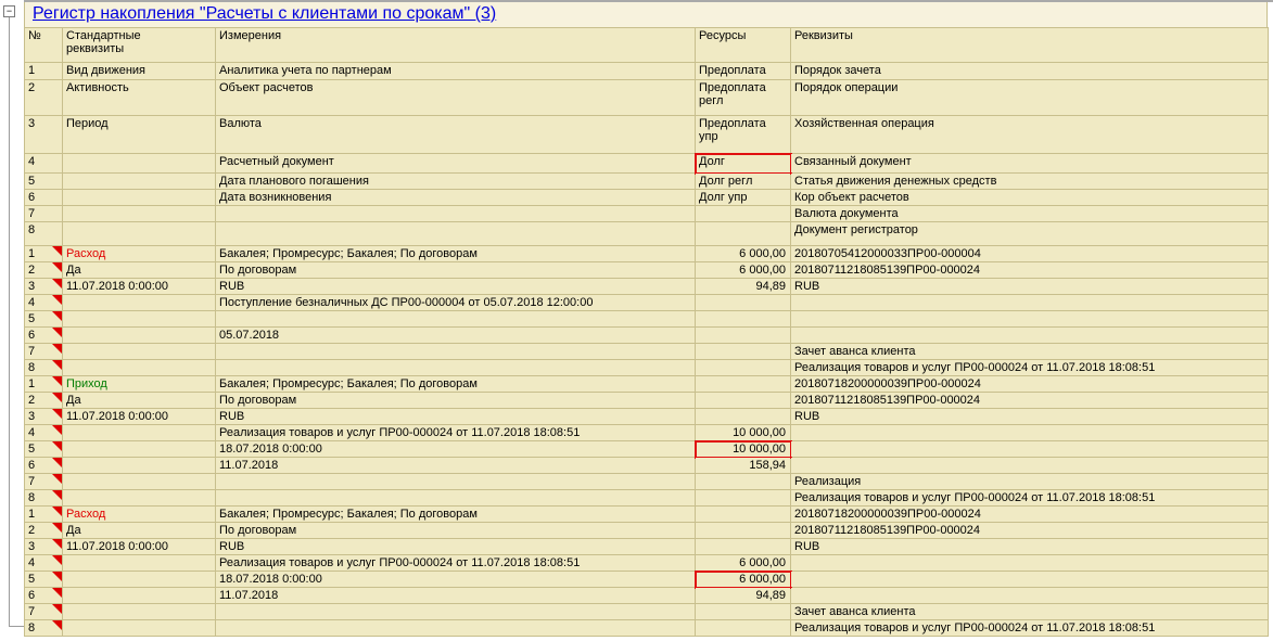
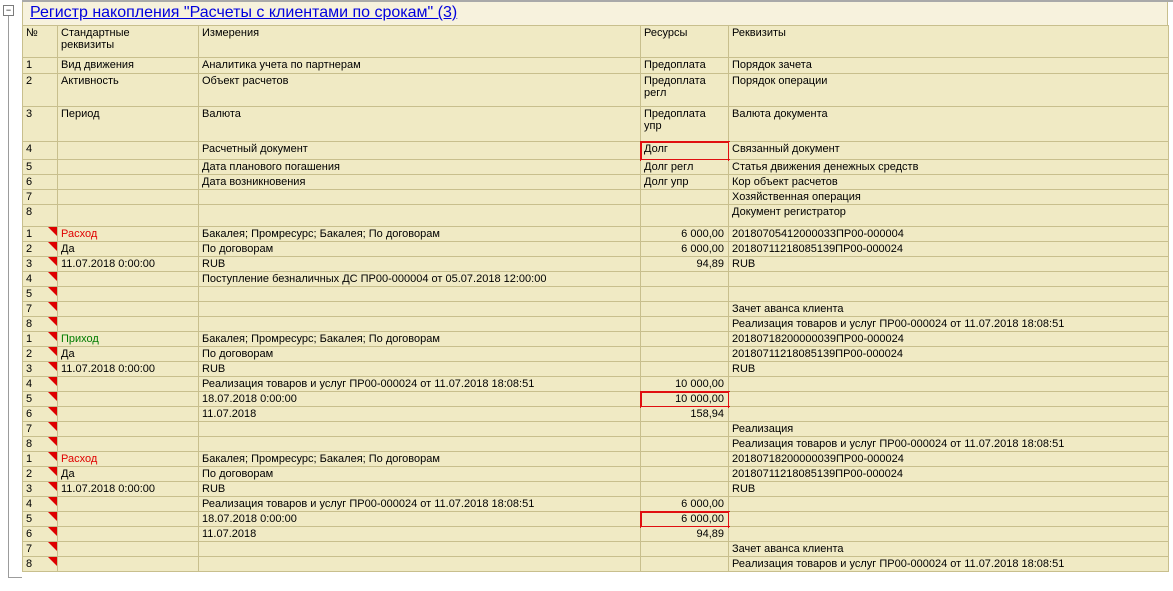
  −
  Регистр накопления "Расчеты с клиентами по срокам" (3)
  №	Стандартные реквизиты	Измерения	Ресурсы	Реквизиты
  1	Вид движения	Аналитика учета по партнерам	Предоплата	Порядок зачета
  2	Активность	Объект расчетов	Предоплата регл	Порядок операции
- 3	Период	Валюта	Предоплата упр	Хозяйственная операция
+ 3	Период	Валюта	Предоплата упр	Валюта документа
  4		Расчетный документ	Долг	Связанный документ
  5		Дата планового погашения	Долг регл	Статья движения денежных средств
  6		Дата возникновения	Долг упр	Кор объект расчетов
- 7				Валюта документа
+ 7				Хозяйственная операция
  8				Документ регистратор
  1	Расход	Бакалея; Промресурс; Бакалея; По договорам	6 000,00	20180705412000033ПР00-000004
  2	Да	По договорам	6 000,00	20180711218085139ПР00-000024
  3	11.07.2018 0:00:00	RUB	94,89	RUB
  4		Поступление безналичных ДС ПР00-000004 от 05.07.2018 12:00:00
  5
- 6		05.07.2018
  7				Зачет аванса клиента
  8				Реализация товаров и услуг ПР00-000024 от 11.07.2018 18:08:51
  1	Приход	Бакалея; Промресурс; Бакалея; По договорам		20180718200000039ПР00-000024
  2	Да	По договорам		20180711218085139ПР00-000024
  3	11.07.2018 0:00:00	RUB		RUB
  4		Реализация товаров и услуг ПР00-000024 от 11.07.2018 18:08:51	10 000,00
  5		18.07.2018 0:00:00	10 000,00
  6		11.07.2018	158,94
  7				Реализация
  8				Реализация товаров и услуг ПР00-000024 от 11.07.2018 18:08:51
  1	Расход	Бакалея; Промресурс; Бакалея; По договорам		20180718200000039ПР00-000024
  2	Да	По договорам		20180711218085139ПР00-000024
  3	11.07.2018 0:00:00	RUB		RUB
  4		Реализация товаров и услуг ПР00-000024 от 11.07.2018 18:08:51	6 000,00
  5		18.07.2018 0:00:00	6 000,00
  6		11.07.2018	94,89
  7				Зачет аванса клиента
  8				Реализация товаров и услуг ПР00-000024 от 11.07.2018 18:08:51
